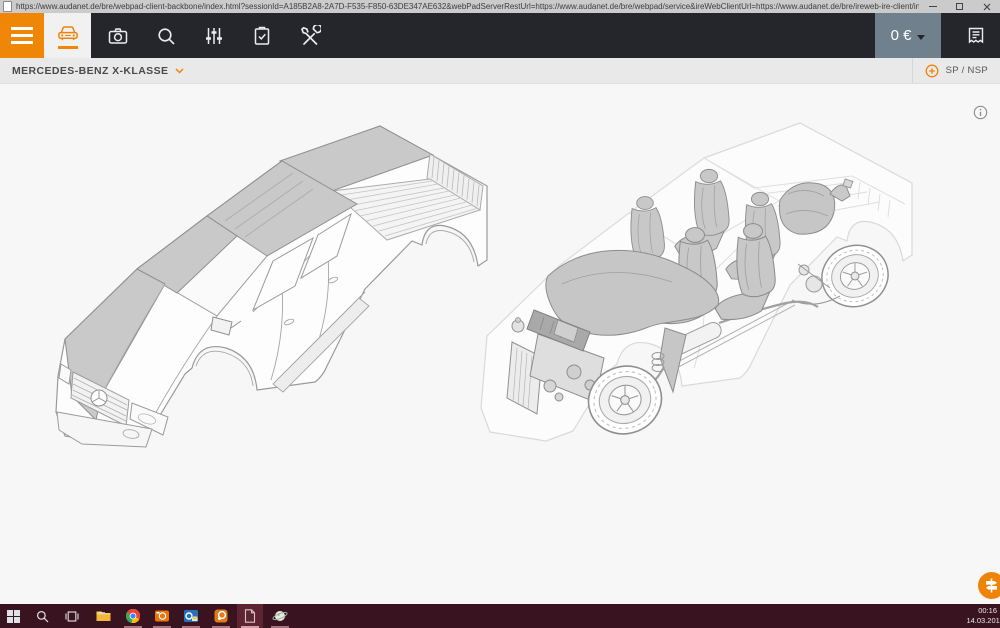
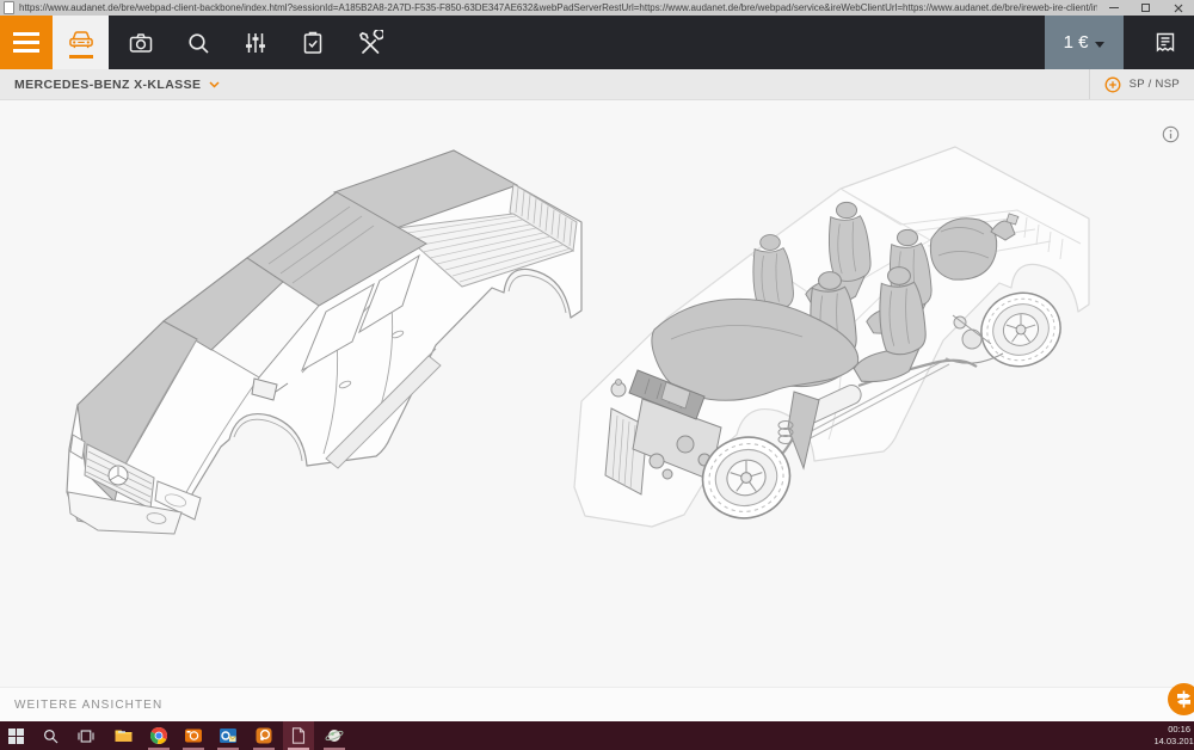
  https://www.audanet.de/bre/webpad-client-backbone/index.html?sessionId=A185B2A8-2A7D-F535-F850-63DE347AE632&webPadServerRestUrl=https://www.audanet.de/bre/webpad/service&ireWebClientUrl=https://www.audanet.de/bre/ireweb-ire-client/in
- 0 €
+ 1 €
  MERCEDES-BENZ X-KLASSE
  SP / NSP
+ WEITERE ANSICHTEN
  00:16
  14.03.201
